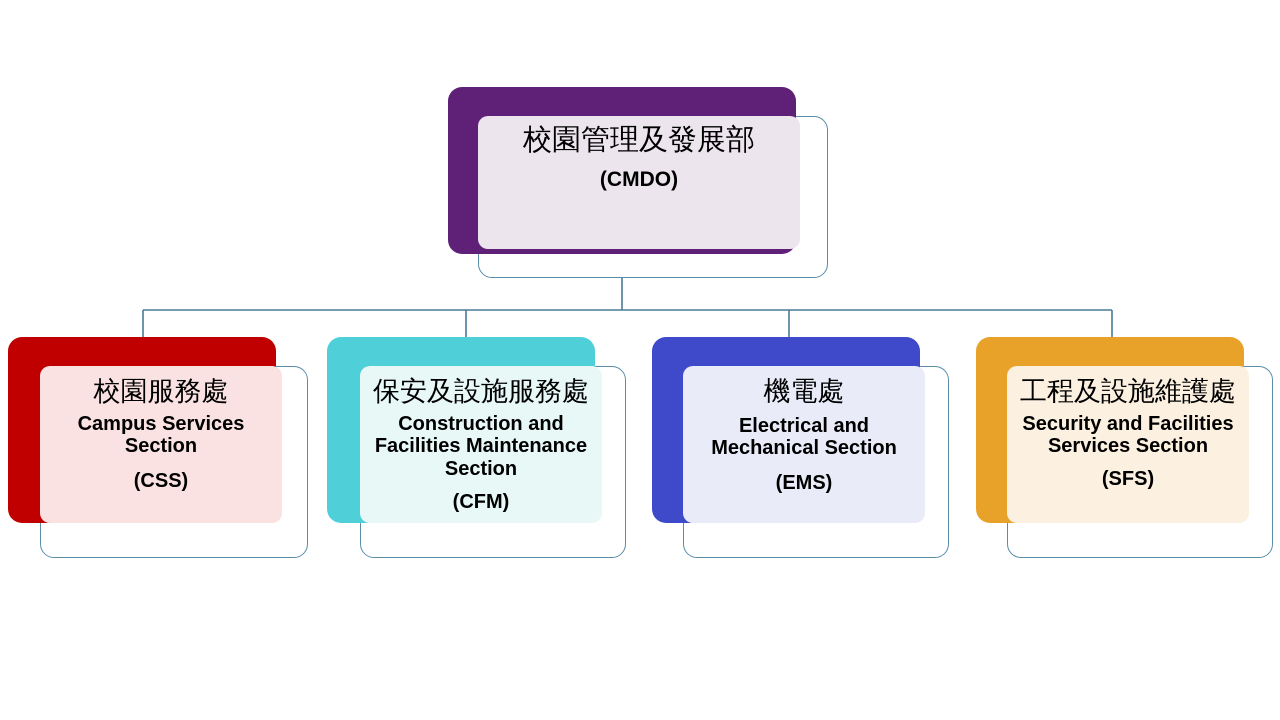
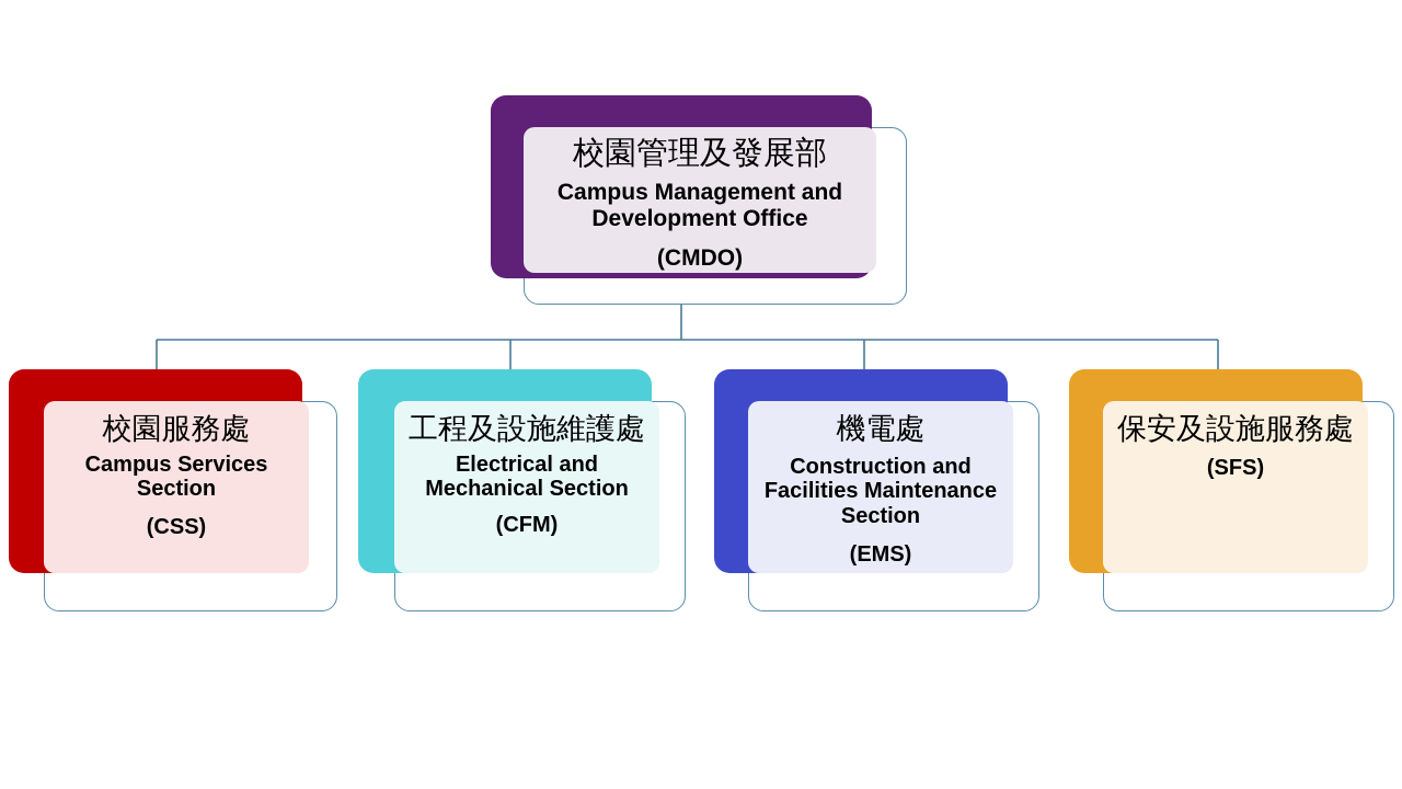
  校園管理及發展部
+ Campus Management and Development Office
  (CMDO)
  校園服務處
  Campus Services Section
  (CSS)
- 保安及設施服務處
+ 工程及設施維護處
- Construction and Facilities Maintenance Section
+ Electrical and Mechanical Section
  (CFM)
  機電處
- Electrical and Mechanical Section
+ Construction and Facilities Maintenance Section
  (EMS)
- 工程及設施維護處
+ 保安及設施服務處
- Security and Facilities Services Section
  (SFS)
